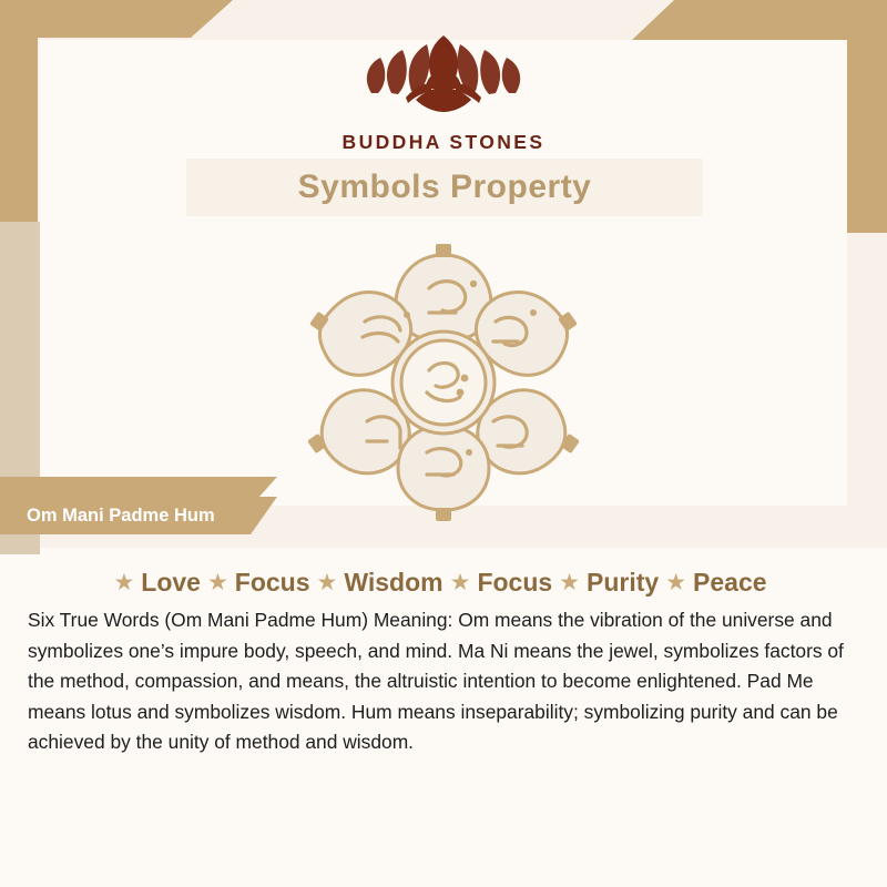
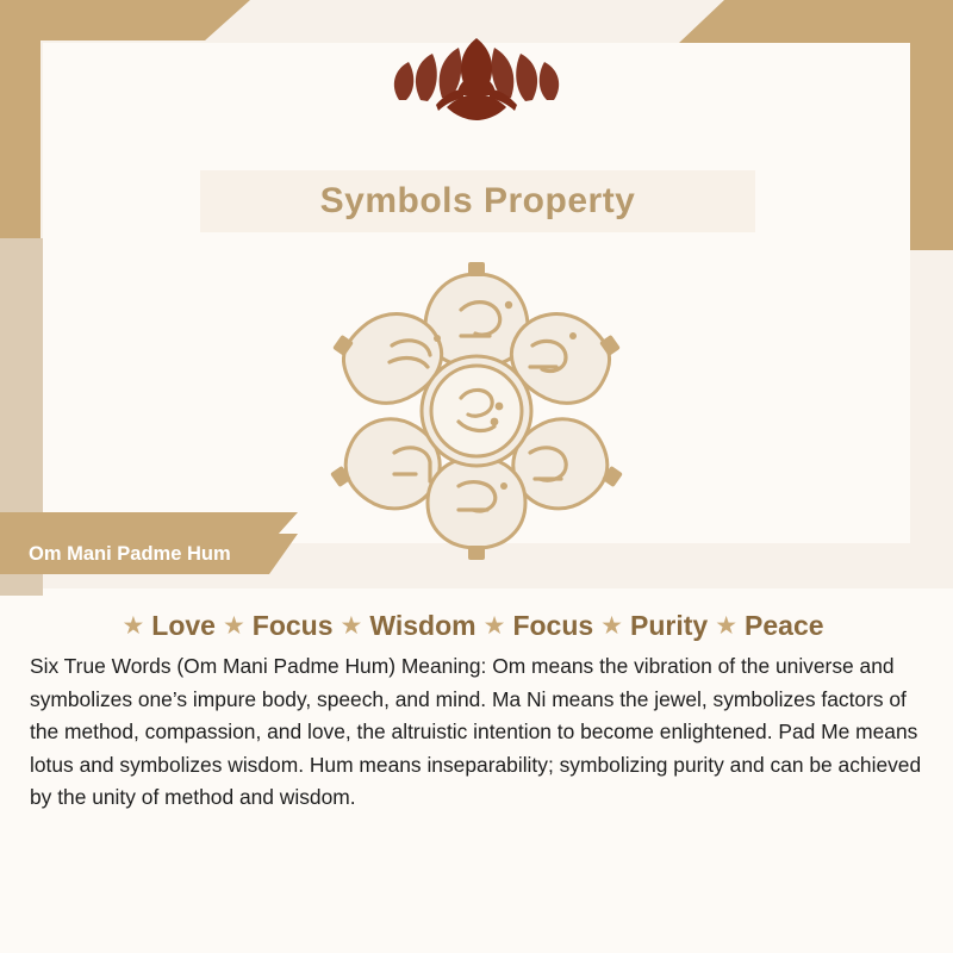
- BUDDHA STONES
  Symbols Property
  Om Mani Padme Hum
  ★
  Love
  ★
  Focus
  ★
  Wisdom
  ★
  Focus
  ★
  Purity
  ★
  Peace
- Six True Words (Om Mani Padme Hum) Meaning: Om means the vibration of the universe and symbolizes one’s impure body, speech, and mind. Ma Ni means the jewel, symbolizes factors of the method, compassion, and means, the altruistic intention to become enlightened. Pad Me means lotus and symbolizes wisdom. Hum means inseparability; symbolizing purity and can be achieved by the unity of method and wisdom.
+ Six True Words (Om Mani Padme Hum) Meaning: Om means the vibration of the universe and symbolizes one’s impure body, speech, and mind. Ma Ni means the jewel, symbolizes factors of the method, compassion, and love, the altruistic intention to become enlightened. Pad Me means lotus and symbolizes wisdom. Hum means inseparability; symbolizing purity and can be achieved by the unity of method and wisdom.
